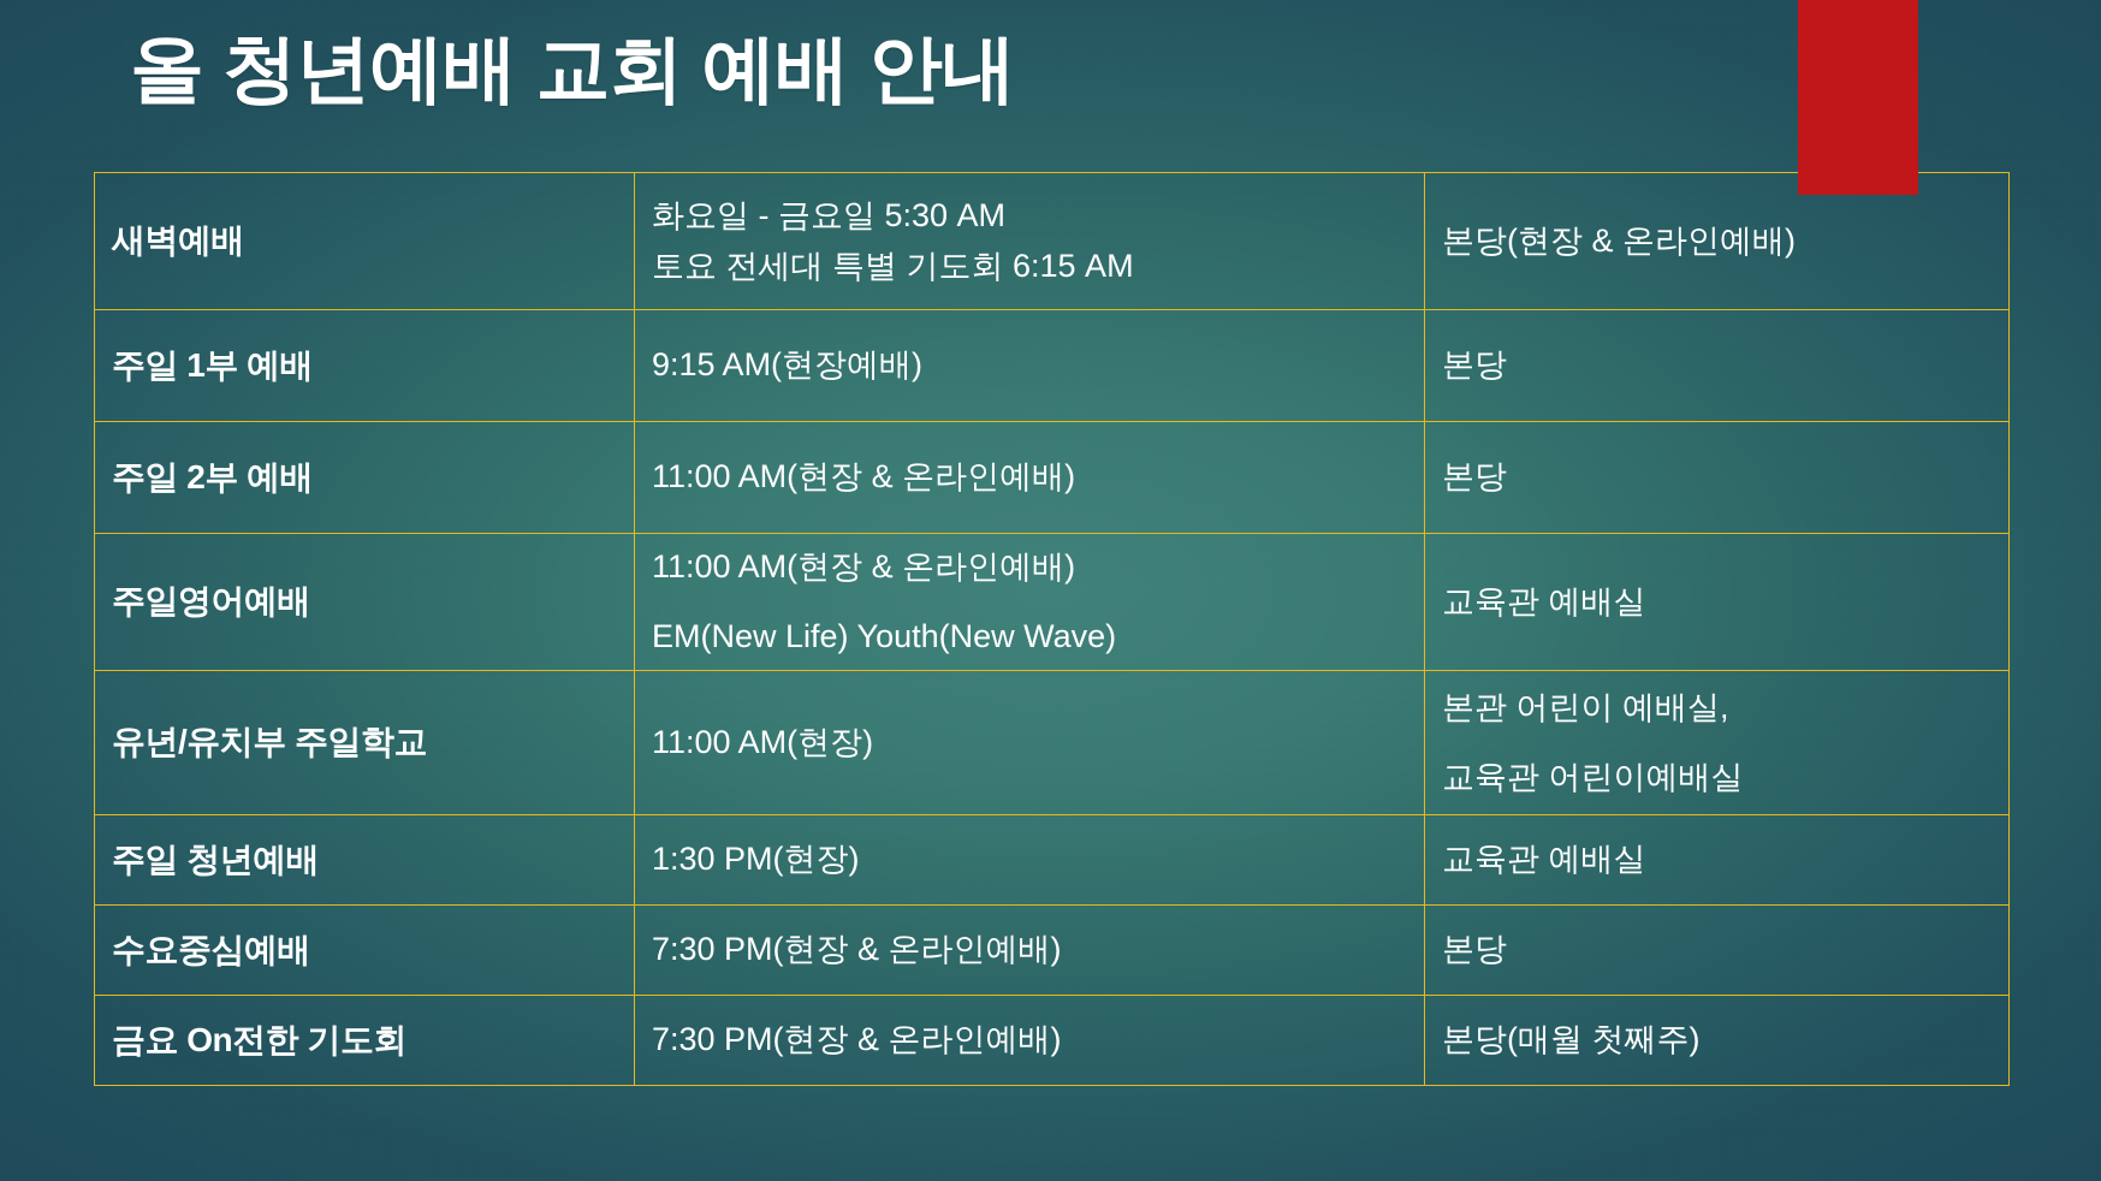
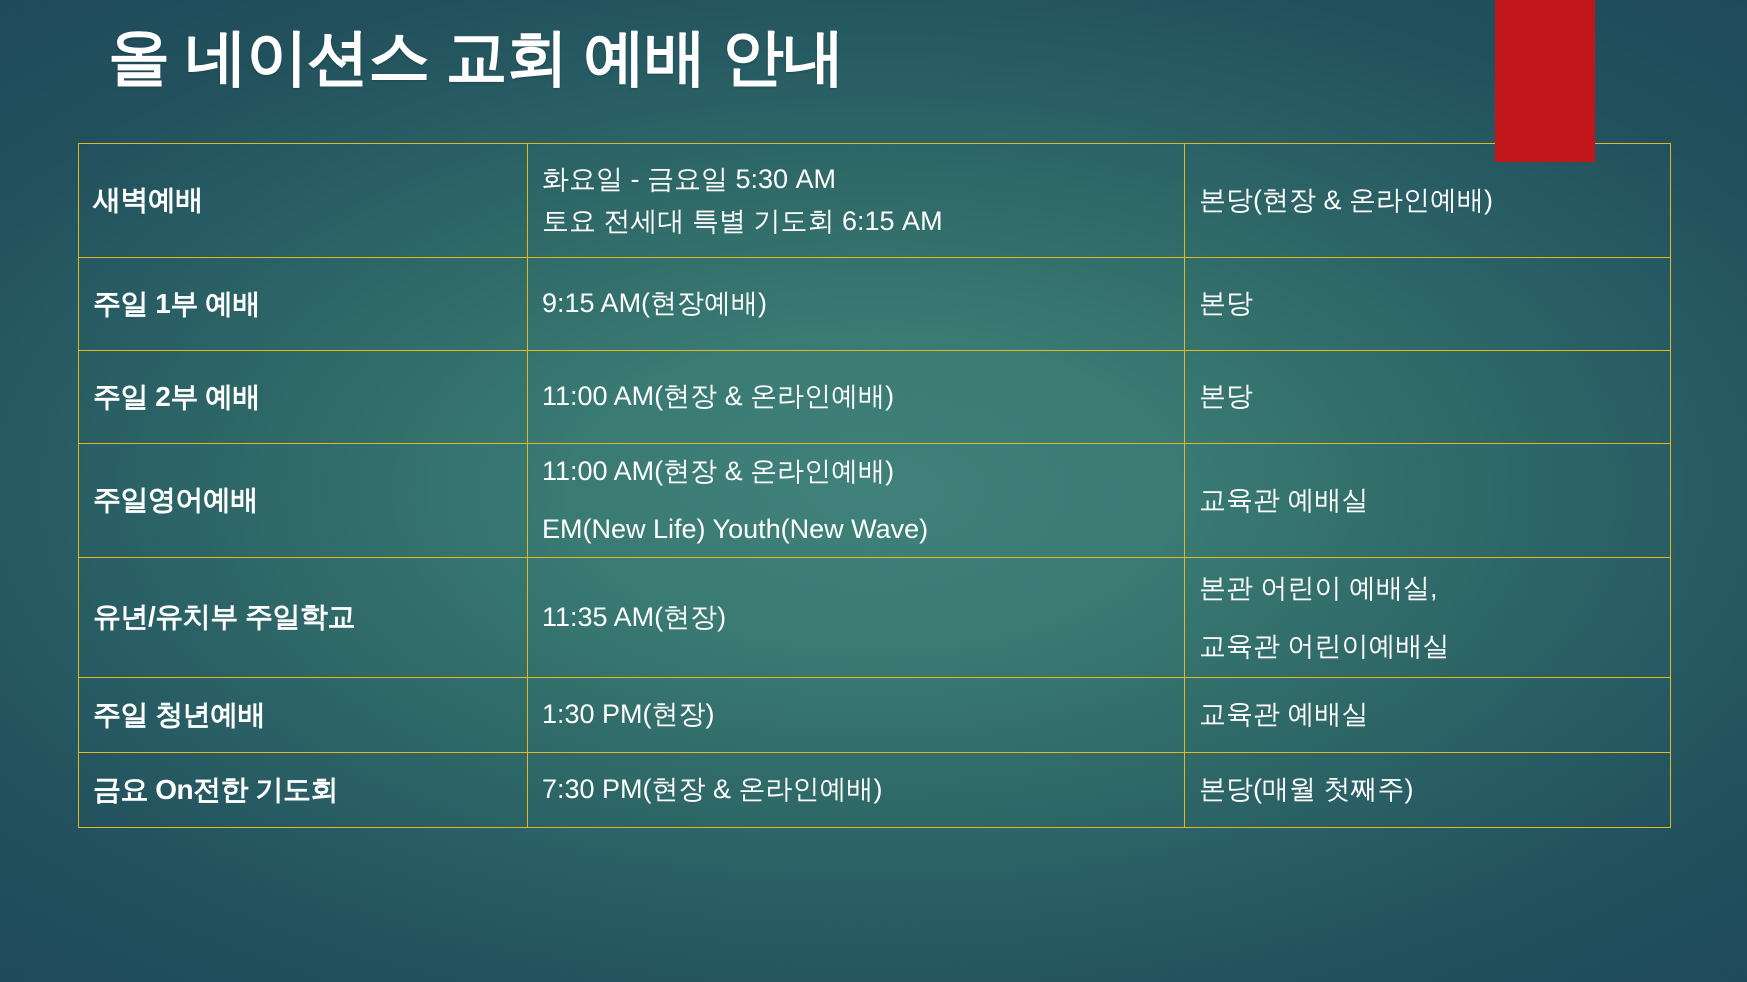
- 올 청년예배 교회 예배 안내
+ 올 네이션스 교회 예배 안내
  새벽예배	화요일 - 금요일 5:30 AM 토요 전세대 특별 기도회 6:15 AM	본당(현장 & 온라인예배)
  주일 1부 예배	9:15 AM(현장예배)	본당
  주일 2부 예배	11:00 AM(현장 & 온라인예배)	본당
  주일영어예배	11:00 AM(현장 & 온라인예배) EM(New Life) Youth(New Wave)	교육관 예배실
- 유년/유치부 주일학교	11:00 AM(현장)	본관 어린이 예배실, 교육관 어린이예배실
+ 유년/유치부 주일학교	11:35 AM(현장)	본관 어린이 예배실, 교육관 어린이예배실
  주일 청년예배	1:30 PM(현장)	교육관 예배실
- 수요중심예배	7:30 PM(현장 & 온라인예배)	본당
  금요 On전한 기도회	7:30 PM(현장 & 온라인예배)	본당(매월 첫째주)
